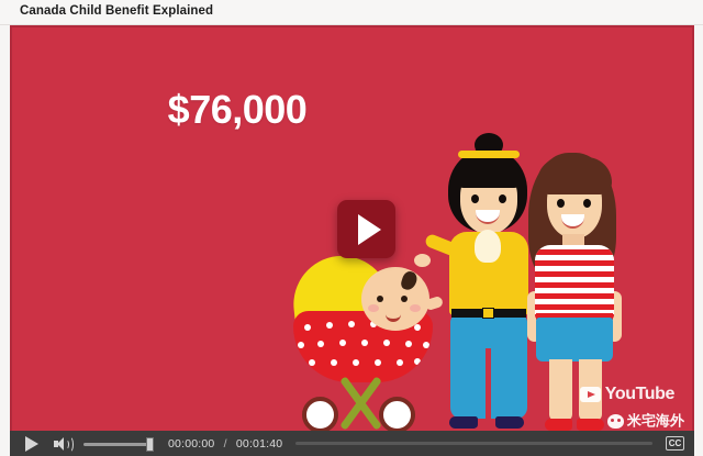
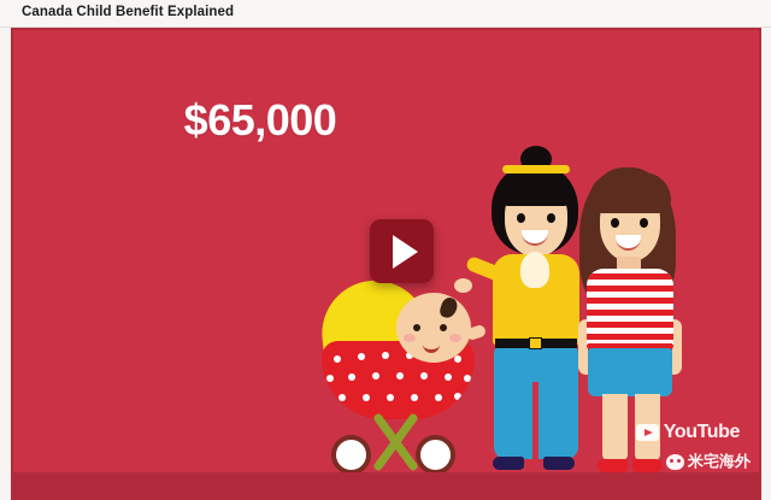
  Canada Child Benefit Explained
- $76,000
+ $65,000
  YouTube
  米宅海外
- 00:00:00 / 00:01:40
- CC
